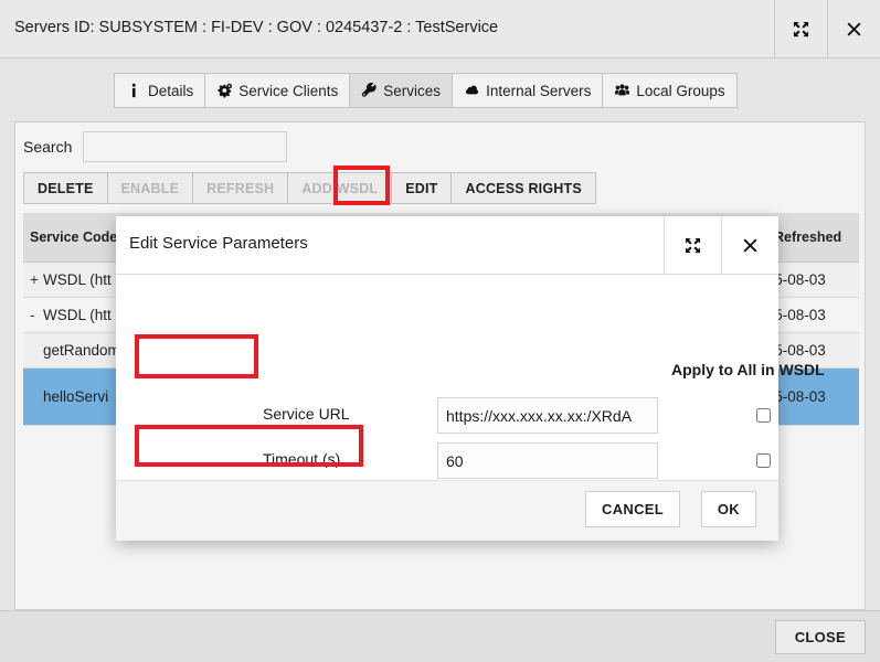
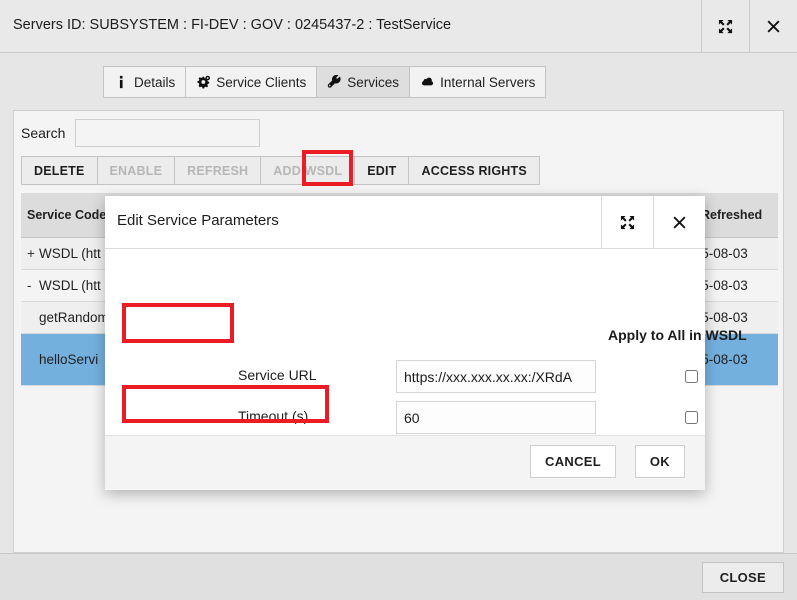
  Servers ID: SUBSYSTEM : FI-DEV : GOV : 0245437-2 : TestService
  Details
  Service Clients
  Services
  Internal Servers
- Local Groups
  Search
  DELETE
  ENABLE
  REFRESH
  ADD WSDL
  EDIT
  ACCESS RIGHTS
  + WSDL (htt			-08-03
  - WSDL (htt			-08-03
  getRandom			-08-03
  helloServi			-08-03
  CLOSE
  Edit Service Parameters
  Apply to All in WSDL
  Service URL
  https://xxx.xxx.xx.xx:/XRdA
  Timeout (s)
  60
  CANCEL
  OK
